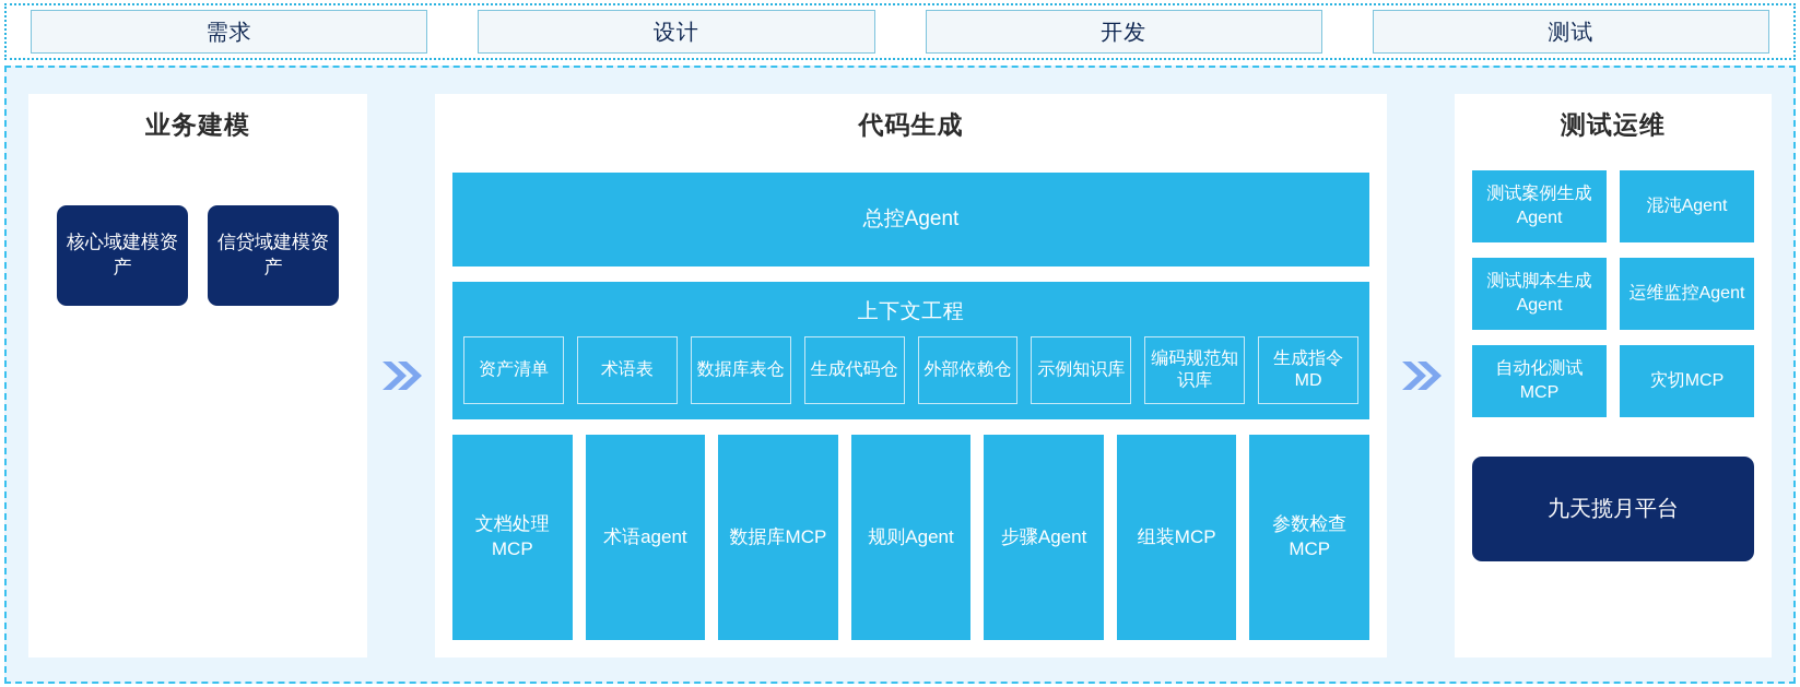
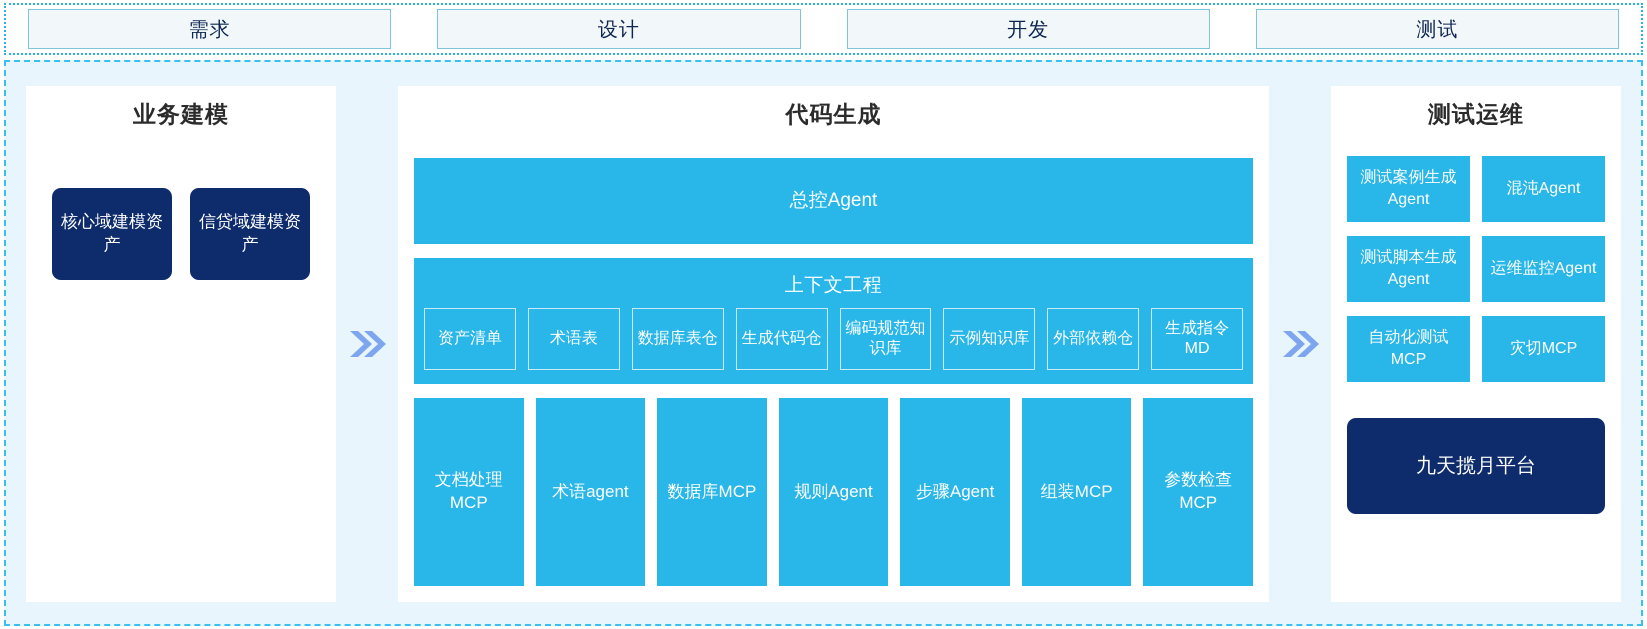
  需求
  设计
  开发
  测试
  业务建模
  核心域建模资产
  信贷域建模资产
  代码生成
  总控Agent
  上下文工程
  资产清单
  术语表
  数据库表仓
  生成代码仓
- 外部依赖仓
+ 编码规范知识库
  示例知识库
- 编码规范知识库
+ 外部依赖仓
  生成指令MD
  文档处理MCP
  术语agent
  数据库MCP
  规则Agent
  步骤Agent
  组装MCP
  参数检查MCP
  测试运维
  测试案例生成Agent
  混沌Agent
  测试脚本生成Agent
  运维监控Agent
  自动化测试MCP
  灾切MCP
  九天揽月平台
